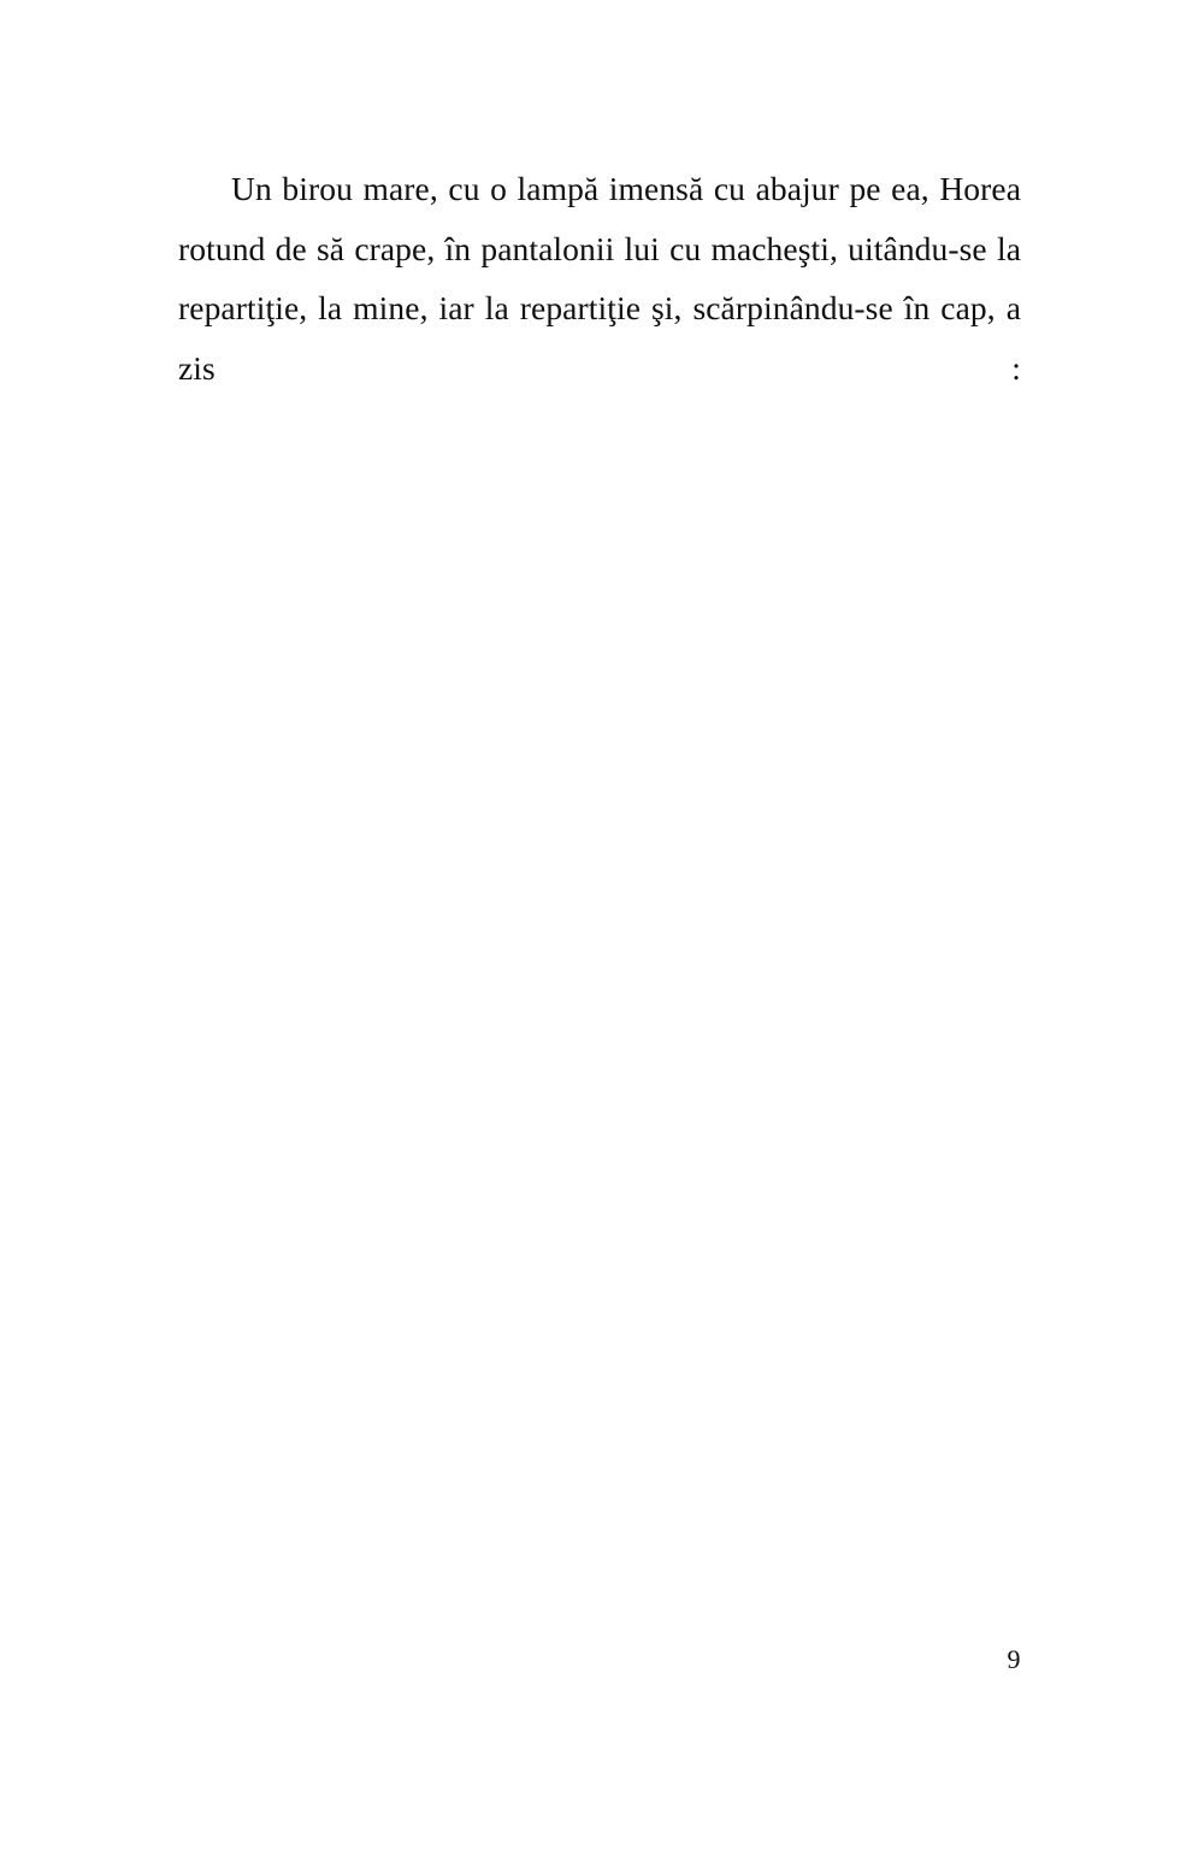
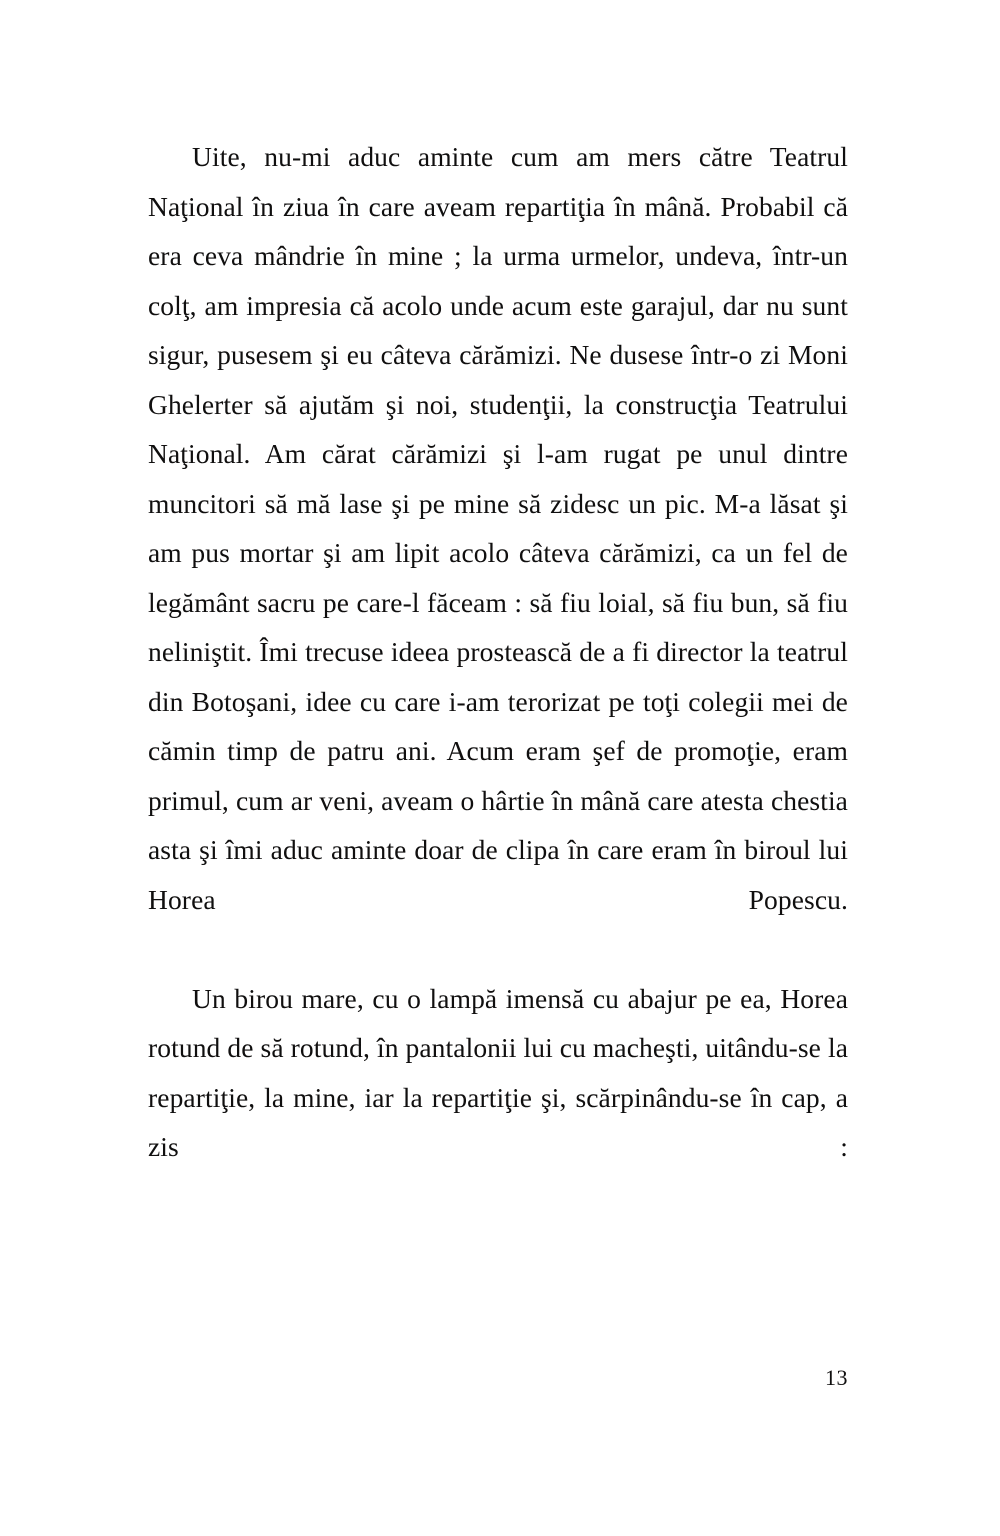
+ Uite, nu-mi aduc aminte cum am mers către Teatrul Naţional în ziua în care aveam repartiţia în mână. Probabil că era ceva mândrie în mine ; la urma urmelor, undeva, într-un colţ, am impresia că acolo unde acum este garajul, dar nu sunt sigur, pusesem şi eu câteva cărămizi. Ne dusese într-o zi Moni Ghelerter să ajutăm şi noi, studenţii, la construcţia Teatrului Naţional. Am cărat cărămizi şi l-am rugat pe unul dintre muncitori să mă lase şi pe mine să zidesc un pic. M-a lăsat şi am pus mortar şi am lipit acolo câteva cărămizi, ca un fel de legământ sacru pe care-l făceam : să fiu loial, să fiu bun, să fiu neliniştit. Îmi trecuse ideea prostească de a fi director la teatrul din Botoşani, idee cu care i-am terorizat pe toţi colegii mei de cămin timp de patru ani. Acum eram şef de promoţie, eram primul, cum ar veni, aveam o hârtie în mână care atesta chestia asta şi îmi aduc aminte doar de clipa în care eram în biroul lui Horea Popescu.
- Un birou mare, cu o lampă imensă cu abajur pe ea, Horea rotund de să crape, în pantalonii lui cu macheşti, uitându-se la repartiţie, la mine, iar la repartiţie şi, scărpinându-se în cap, a zis :
+ Un birou mare, cu o lampă imensă cu abajur pe ea, Horea rotund de să rotund, în pantalonii lui cu macheşti, uitându-se la repartiţie, la mine, iar la repartiţie şi, scărpinându-se în cap, a zis :
- 9
+ 13
